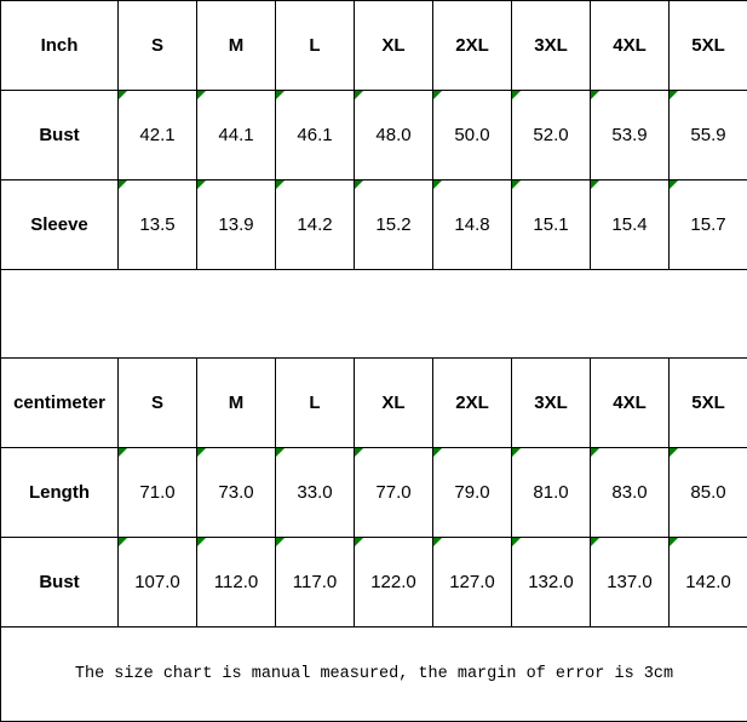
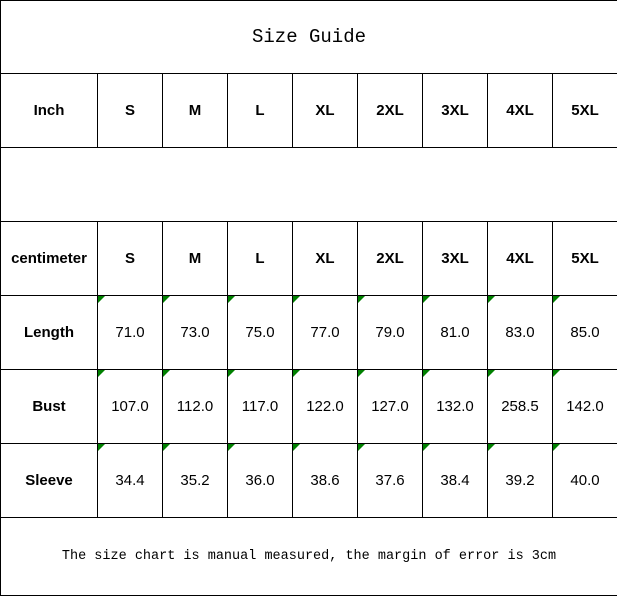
+ Size Guide
  Inch	S	M	L	XL	2XL	3XL	4XL	5XL
- Bust	42.1	44.1	46.1	48.0	50.0	52.0	53.9	55.9
- Sleeve	13.5	13.9	14.2	15.2	14.8	15.1	15.4	15.7
  centimeter	S	M	L	XL	2XL	3XL	4XL	5XL
- Length	71.0	73.0	33.0	77.0	79.0	81.0	83.0	85.0
+ Length	71.0	73.0	75.0	77.0	79.0	81.0	83.0	85.0
- Bust	107.0	112.0	117.0	122.0	127.0	132.0	137.0	142.0
+ Bust	107.0	112.0	117.0	122.0	127.0	132.0	258.5	142.0
+ Sleeve	34.4	35.2	36.0	38.6	37.6	38.4	39.2	40.0
  The size chart is manual measured, the margin of error is 3cm
